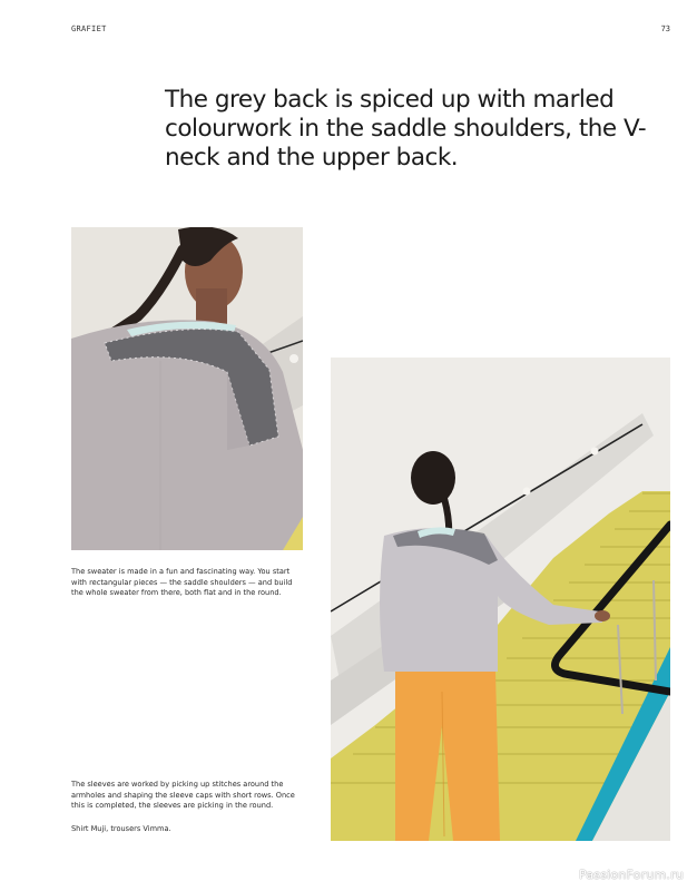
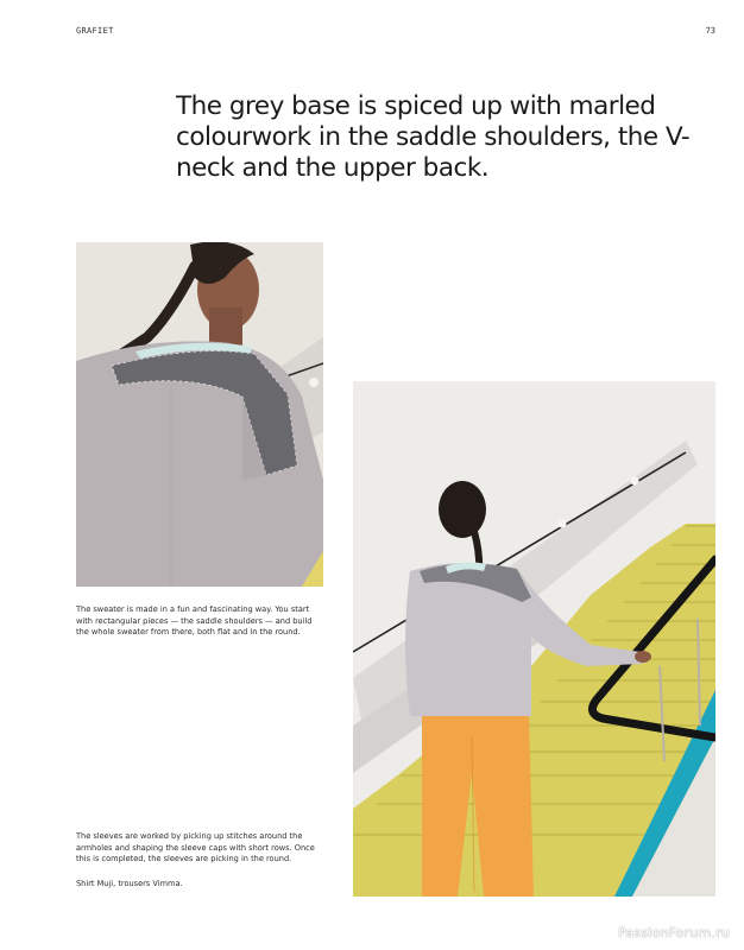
  GRAFIET
  73
- The grey back is spiced up with marled colourwork in the saddle shoulders, the V-neck and the upper back.
+ The grey base is spiced up with marled colourwork in the saddle shoulders, the V-neck and the upper back.
  The sweater is made in a fun and fascinating way. You start with rectangular pieces — the saddle shoulders — and build the whole sweater from there, both flat and in the round.
  The sleeves are worked by picking up stitches around the armholes and shaping the sleeve caps with short rows. Once this is completed, the sleeves are picking in the round.
  Shirt Muji, trousers Vimma.
  PassionForum.ru
